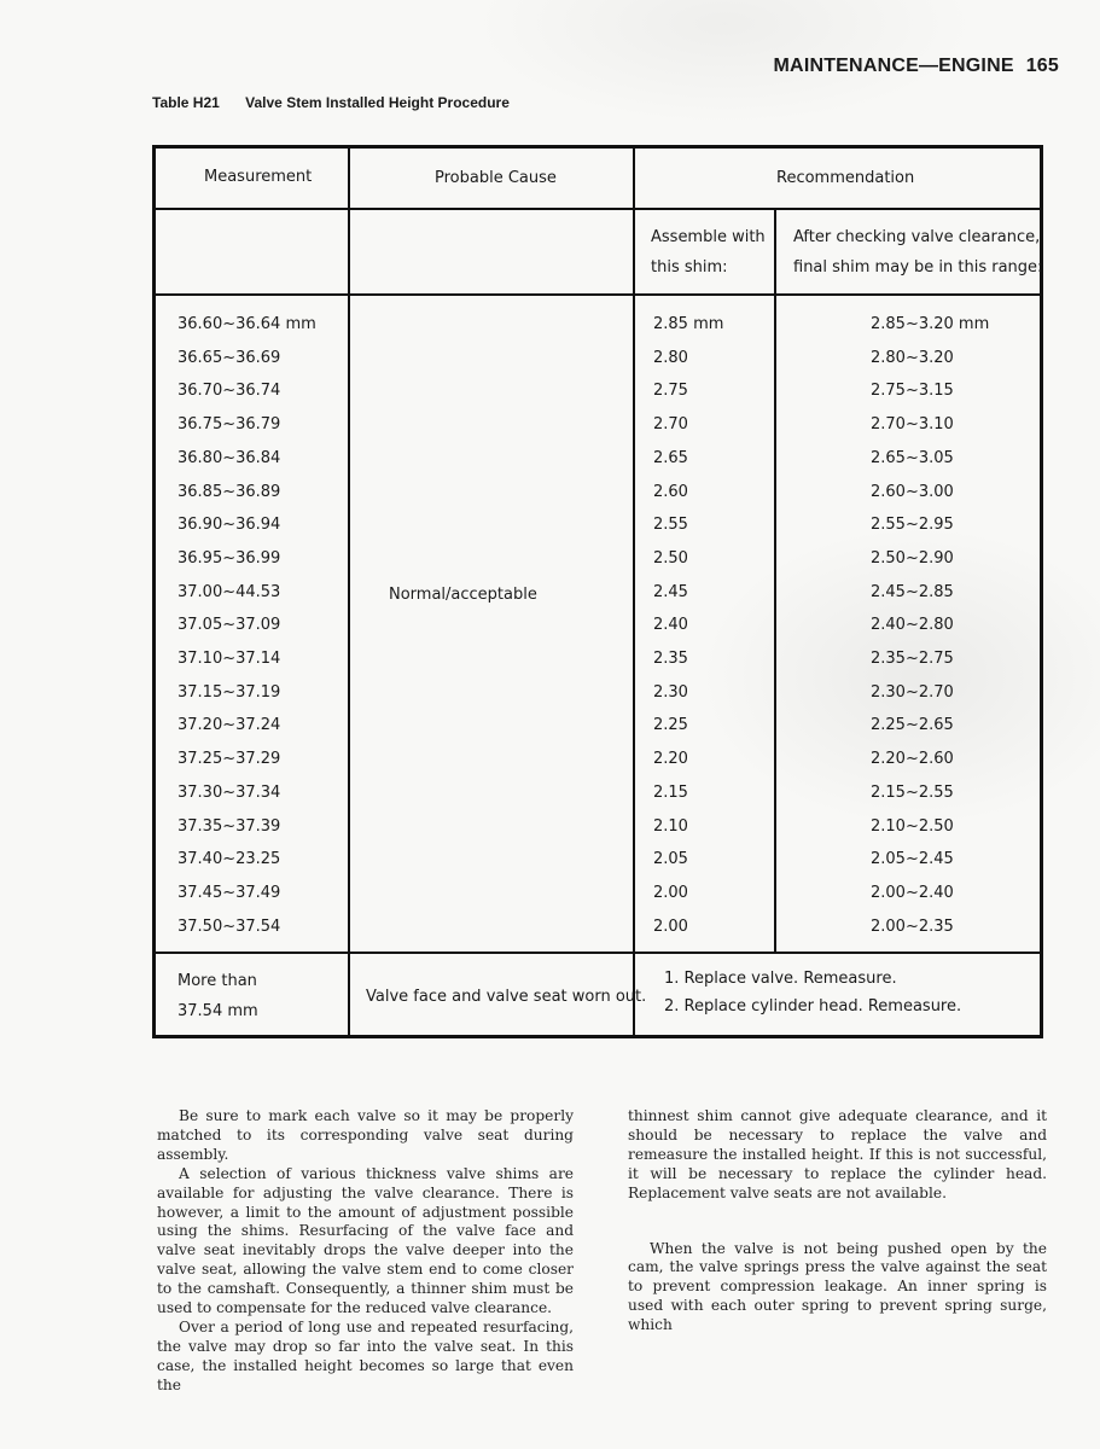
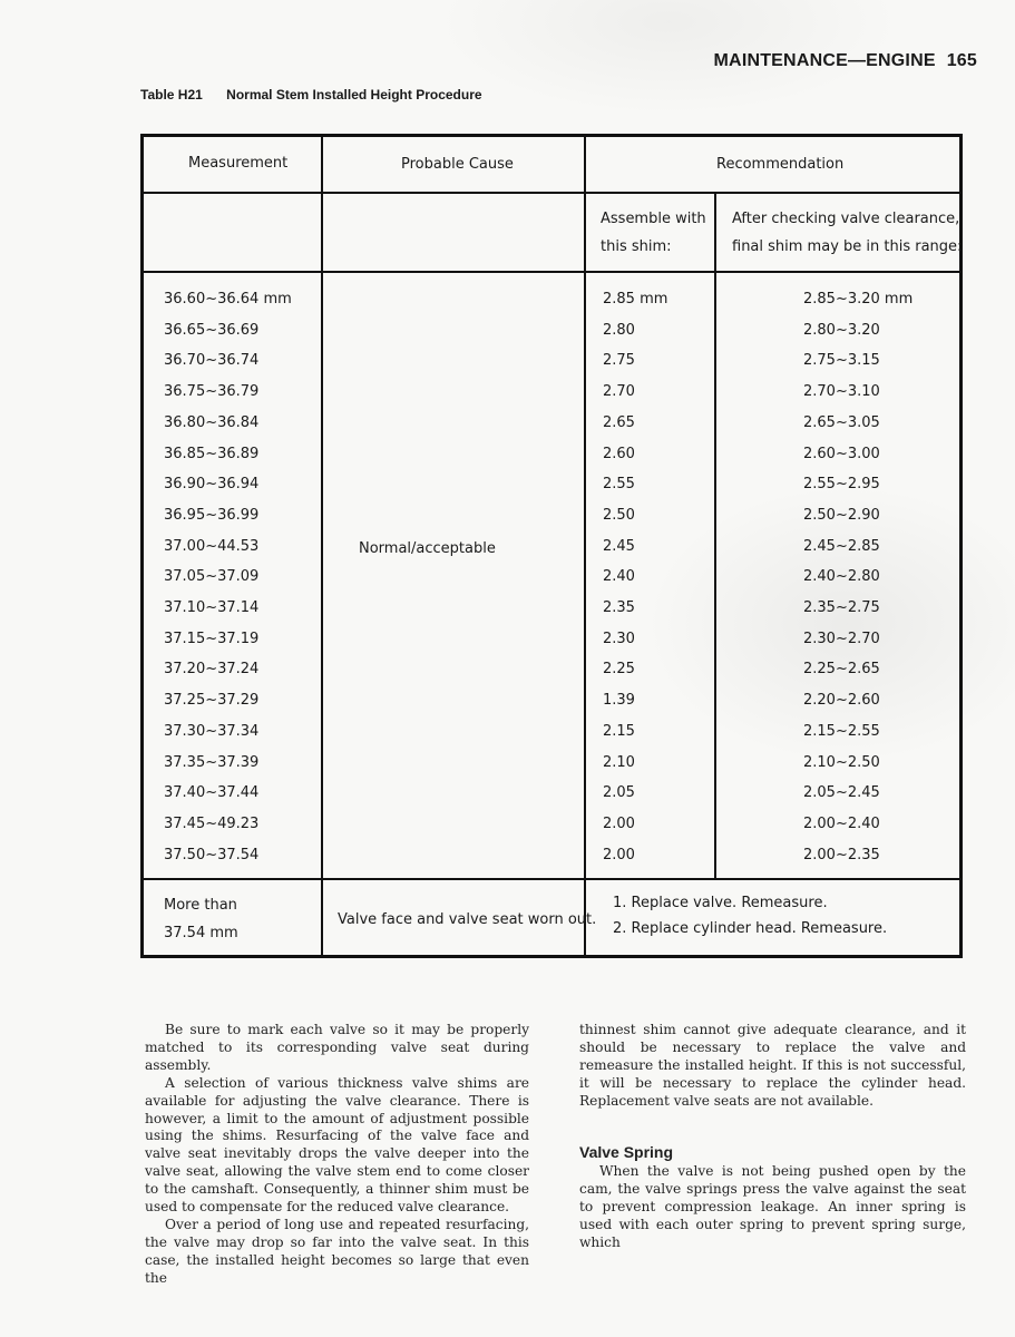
  MAINTENANCE—ENGINE 165
- Table H21 Valve Stem Installed Height Procedure
+ Table H21 Normal Stem Installed Height Procedure
  Measurement
  Probable Cause
  Recommendation
  Assemble with
  this shim:
  After checking valve clearance,
  final shim may be in this range:
  Normal/acceptable
  36.60~36.64 mm
  2.85 mm
  2.85~3.20 mm
  36.65~36.69
  2.80
  2.80~3.20
  36.70~36.74
  2.75
  2.75~3.15
  36.75~36.79
  2.70
  2.70~3.10
  36.80~36.84
  2.65
  2.65~3.05
  36.85~36.89
  2.60
  2.60~3.00
  36.90~36.94
  2.55
  2.55~2.95
  36.95~36.99
  2.50
  2.50~2.90
  37.00~44.53
  2.45
  2.45~2.85
  37.05~37.09
  2.40
  2.40~2.80
  37.10~37.14
  2.35
  2.35~2.75
  37.15~37.19
  2.30
  2.30~2.70
  37.20~37.24
  2.25
  2.25~2.65
  37.25~37.29
- 2.20
+ 1.39
  2.20~2.60
  37.30~37.34
  2.15
  2.15~2.55
  37.35~37.39
  2.10
  2.10~2.50
- 37.40~23.25
+ 37.40~37.44
  2.05
  2.05~2.45
- 37.45~37.49
+ 37.45~49.23
  2.00
  2.00~2.40
  37.50~37.54
  2.00
  2.00~2.35
  More than
  37.54 mm
  Valve face and valve seat worn out.
  1. Replace valve. Remeasure.
  2. Replace cylinder head. Remeasure.
  Be sure to mark each valve so it may be properly matched to its corresponding valve seat during assembly.
  A selection of various thickness valve shims are available for adjusting the valve clearance. There is however, a limit to the amount of adjustment possible using the shims. Resurfacing of the valve face and valve seat inevitably drops the valve deeper into the valve seat, allowing the valve stem end to come closer to the camshaft. Consequently, a thinner shim must be used to compensate for the reduced valve clearance.
  Over a period of long use and repeated resurfacing, the valve may drop so far into the valve seat. In this case, the installed height becomes so large that even the
  thinnest shim cannot give adequate clearance, and it should be necessary to replace the valve and remeasure the installed height. If this is not successful, it will be necessary to replace the cylinder head. Replacement valve seats are not available.
+ Valve Spring
  When the valve is not being pushed open by the cam, the valve springs press the valve against the seat to prevent compression leakage. An inner spring is used with each outer spring to prevent spring surge, which
